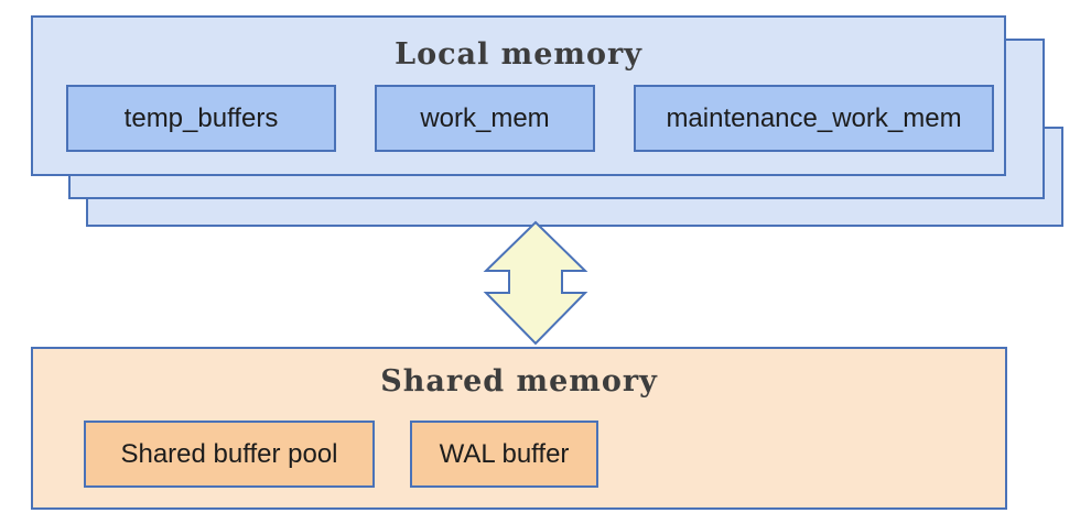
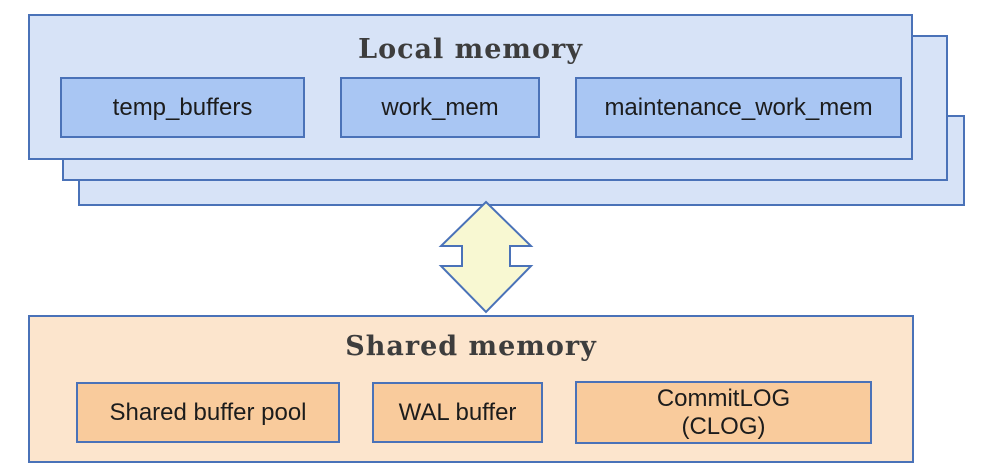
  Local memory
  temp_buffers
  work_mem
  maintenance_work_mem
  Shared memory
  Shared buffer pool
  WAL buffer
+ CommitLOG
+ (CLOG)
